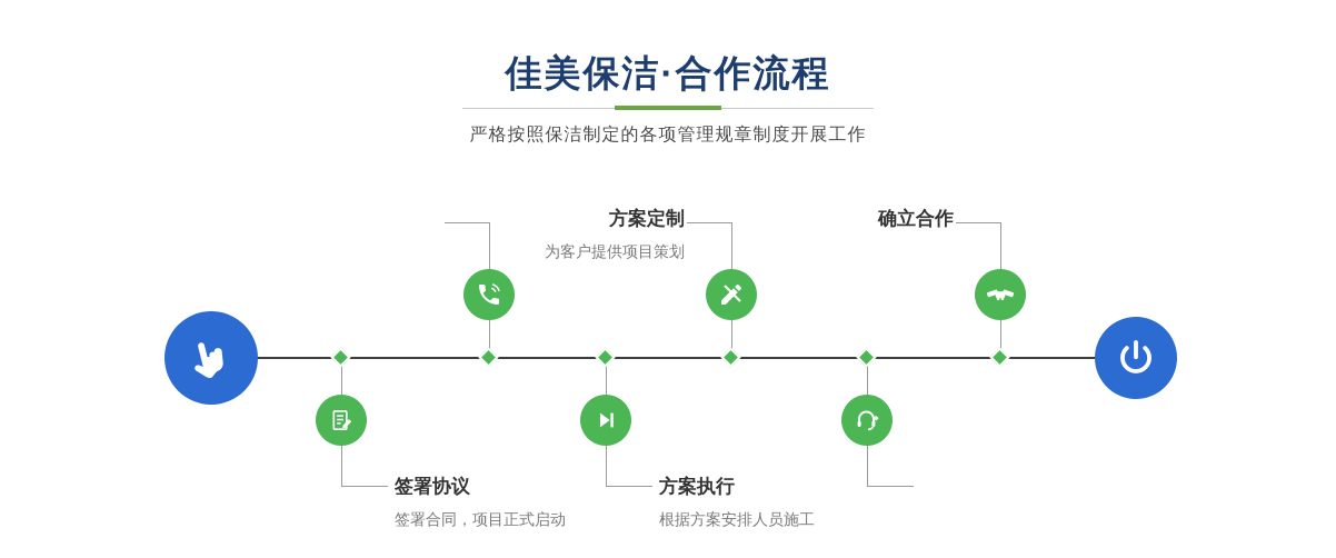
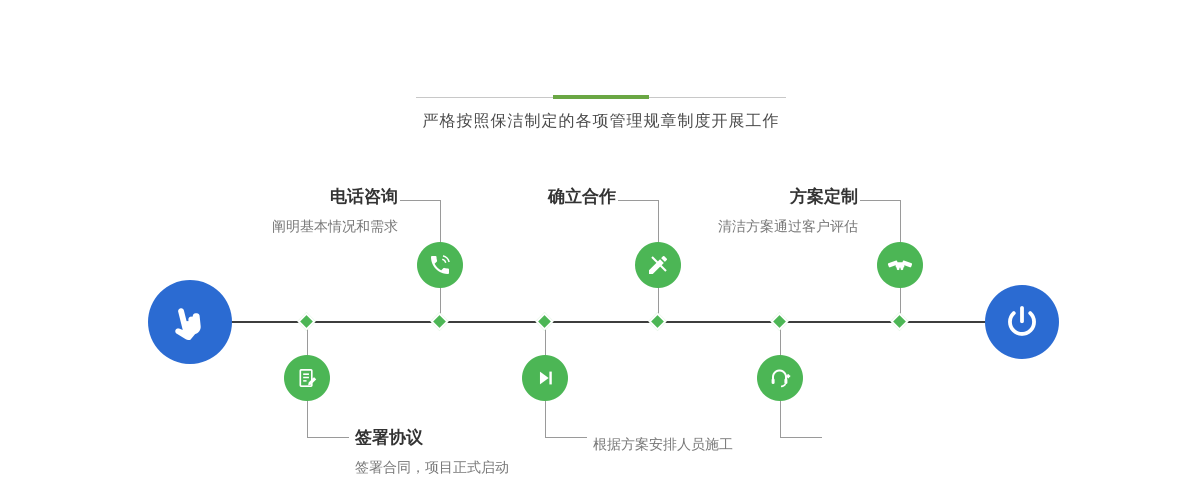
- 佳美保洁·合作流程
  严格按照保洁制定的各项管理规章制度开展工作
+ 电话咨询
+ 阐明基本情况和需求
- 方案定制
+ 确立合作
- 为客户提供项目策划
- 确立合作
+ 方案定制
+ 清洁方案通过客户评估
  签署协议
  签署合同，项目正式启动
- 方案执行
  根据方案安排人员施工
